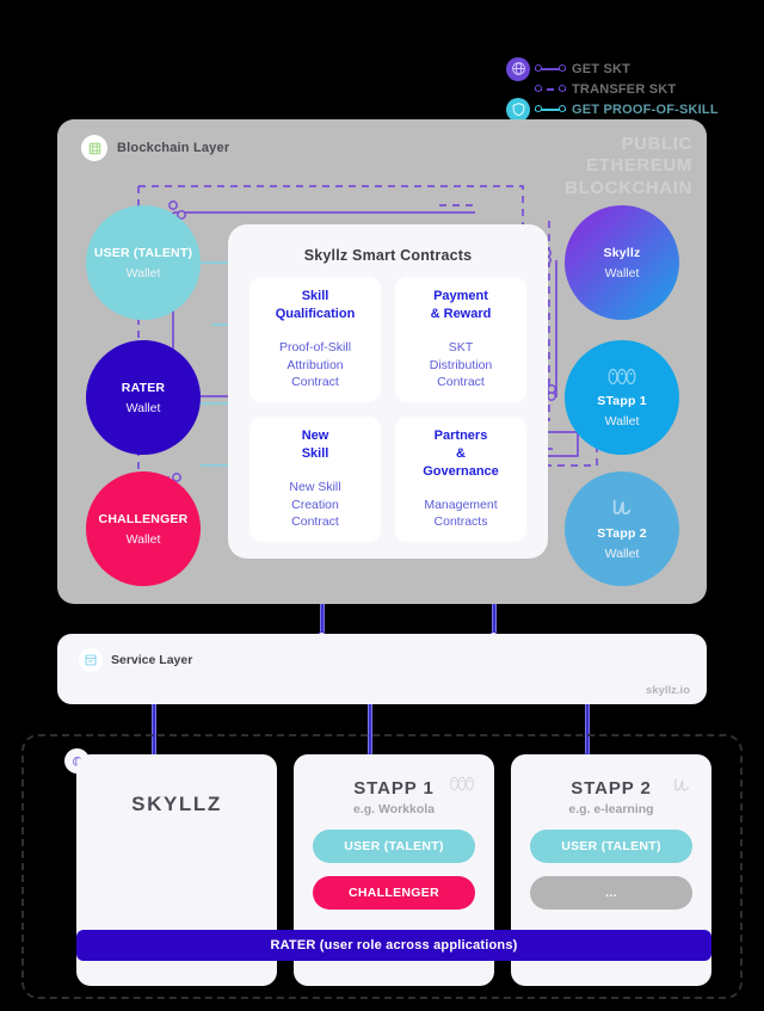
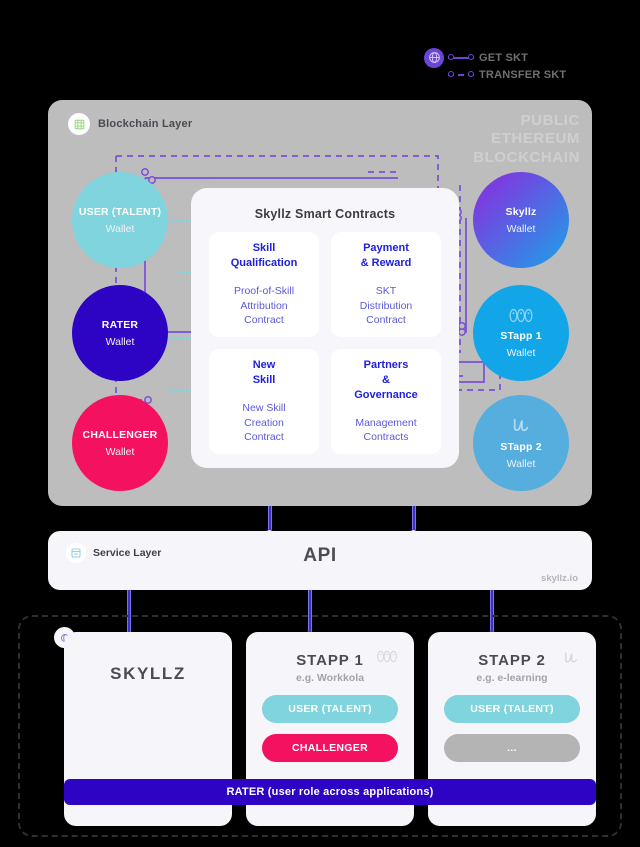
  GET SKT
  TRANSFER SKT
- GET PROOF-OF-SKILL
  Blockchain Layer
  USER (TALENT)
  Wallet
  RATER
  Wallet
  CHALLENGER
  Wallet
  Skyllz
  Wallet
  STapp 1
  Wallet
  STapp 2
  Wallet
  Skyllz Smart Contracts
  Skill
  Qualification
  Proof-of-Skill
  Attribution
  Contract
  Payment
  & Reward
  SKT
  Distribution
  Contract
  New
  Skill
  New Skill
  Creation
  Contract
  Partners
  &
  Governance
  Management
  Contracts
  Service Layer
+ API
  skyllz.io
  SKYLLZ
  STAPP 1
  e.g. Workkola
  USER (TALENT)
  CHALLENGER
  STAPP 2
  e.g. e-learning
  USER (TALENT)
  ...
  RATER (user role across applications)
